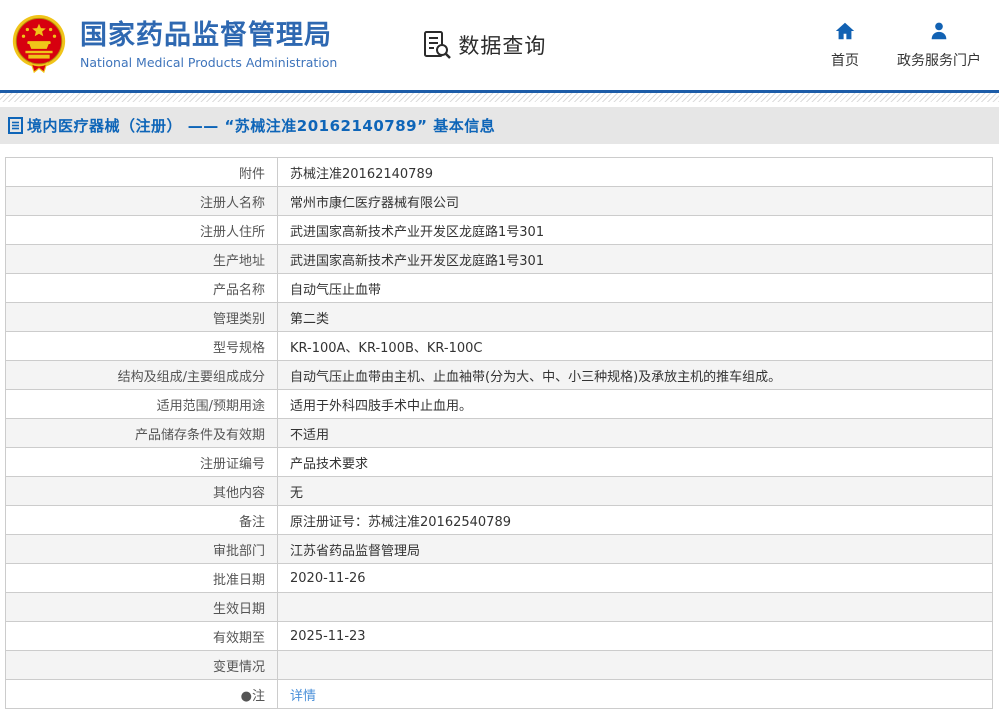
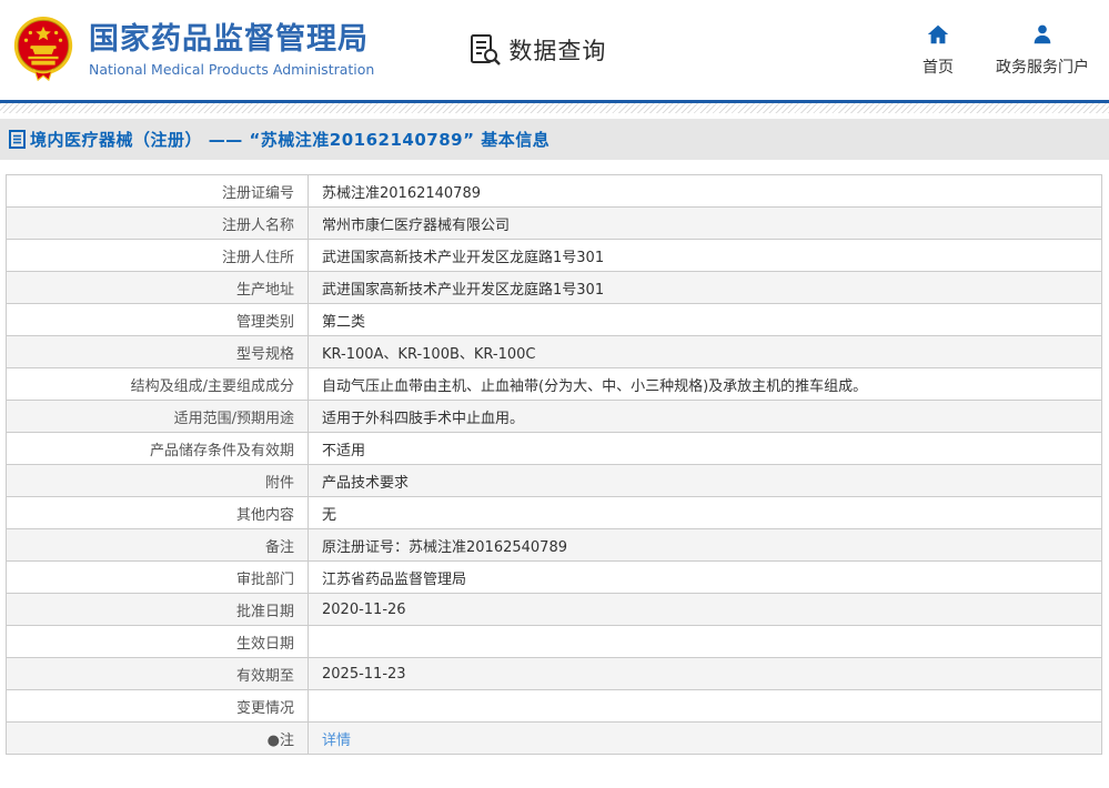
  国家药品监督管理局
  National Medical Products Administration
  数据查询
  首页
  政务服务门户
  境内医疗器械（注册） —— “苏械注准20162140789” 基本信息
- 附件	苏械注准20162140789
+ 注册证编号	苏械注准20162140789
  注册人名称	常州市康仁医疗器械有限公司
  注册人住所	武进国家高新技术产业开发区龙庭路1号301
  生产地址	武进国家高新技术产业开发区龙庭路1号301
- 产品名称	自动气压止血带
  管理类别	第二类
  型号规格	KR-100A、KR-100B、KR-100C
  结构及组成/主要组成成分	自动气压止血带由主机、止血袖带(分为大、中、小三种规格)及承放主机的推车组成。
  适用范围/预期用途	适用于外科四肢手术中止血用。
  产品储存条件及有效期	不适用
- 注册证编号	产品技术要求
+ 附件	产品技术要求
  其他内容	无
  备注	原注册证号：苏械注准20162540789
  审批部门	江苏省药品监督管理局
  批准日期	2020-11-26
  生效日期
  有效期至	2025-11-23
  变更情况
  ●注	详情
